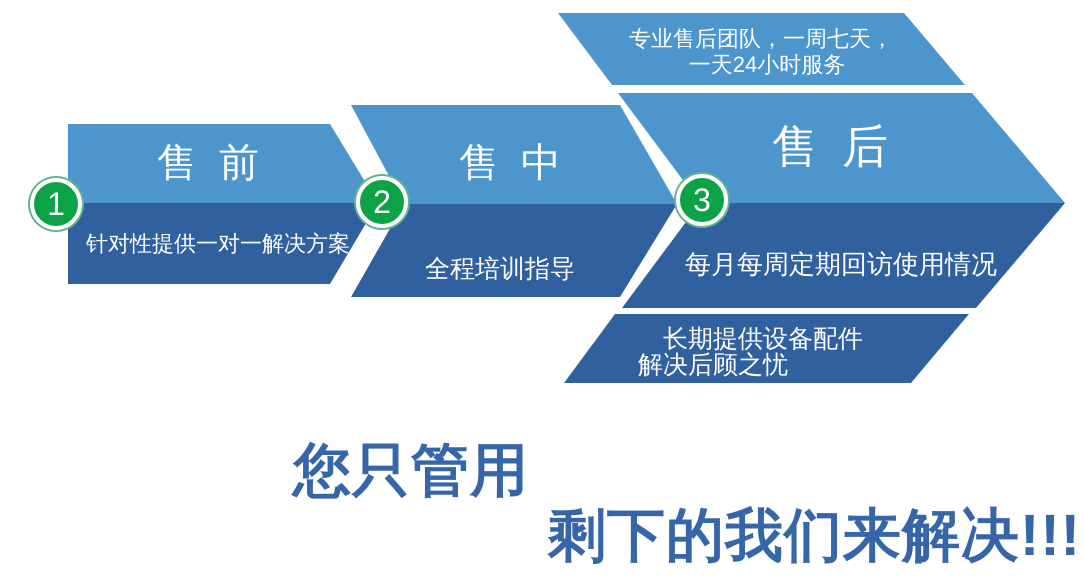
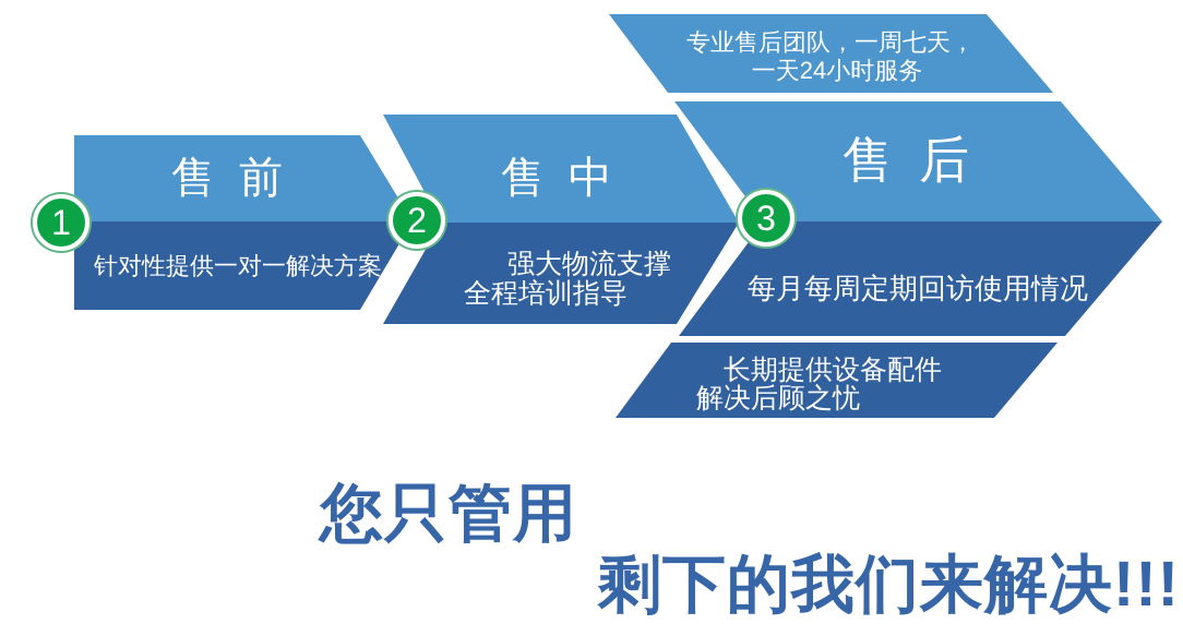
  售前
  针对性提供一对一解决方案
  售中
+ 强大物流支撑
  全程培训指导
  售后
  每月每周定期回访使用情况
  专业售后团队，一周七天，
  一天24小时服务
  长期提供设备配件
  解决后顾之忧
  1
  2
  3
  您只管用
  剩下的我们来解决!!!
